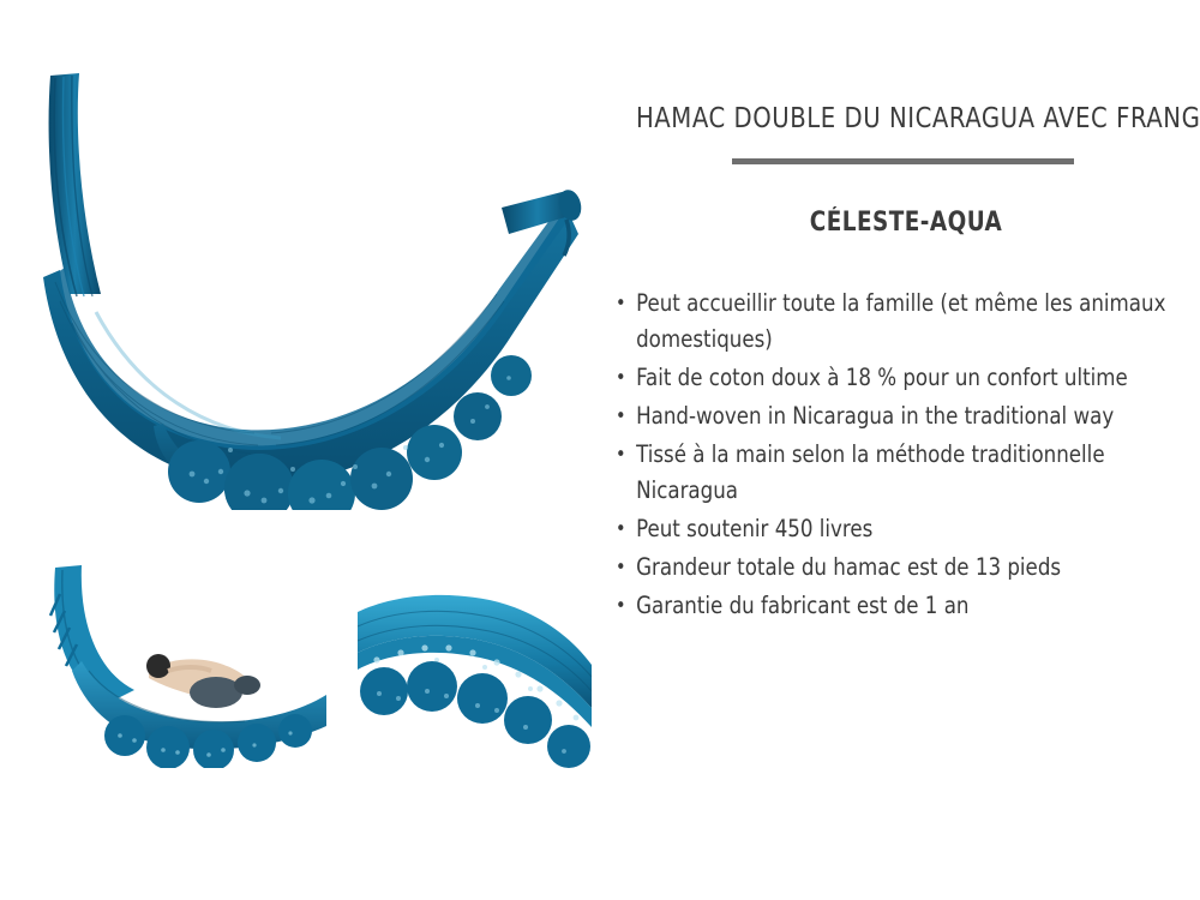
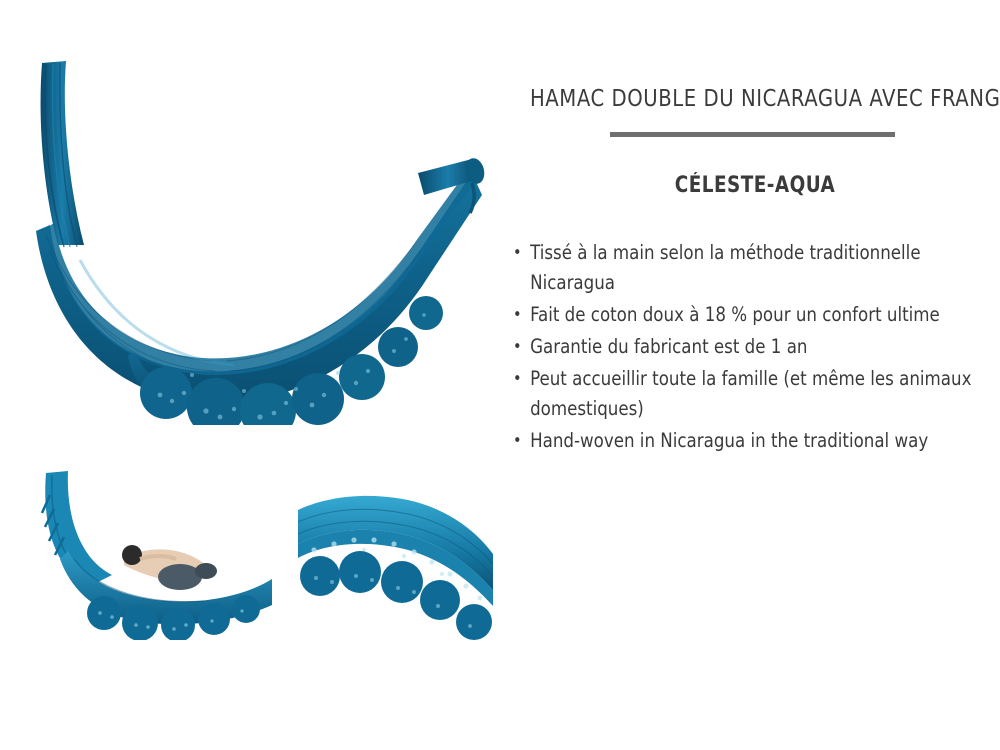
  HAMAC DOUBLE DU NICARAGUA AVEC FRANG
  CÉLESTE-AQUA
- Peut accueillir toute la famille (et même les animaux domestiques)
+ Tissé à la main selon la méthode traditionnelle Nicaragua
  Fait de coton doux à 18 % pour un confort ultime
- Hand-woven in Nicaragua in the traditional way
+ Garantie du fabricant est de 1 an
- Tissé à la main selon la méthode traditionnelle Nicaragua
+ Peut accueillir toute la famille (et même les animaux domestiques)
- Peut soutenir 450 livres
- Grandeur totale du hamac est de 13 pieds
- Garantie du fabricant est de 1 an
+ Hand-woven in Nicaragua in the traditional way
